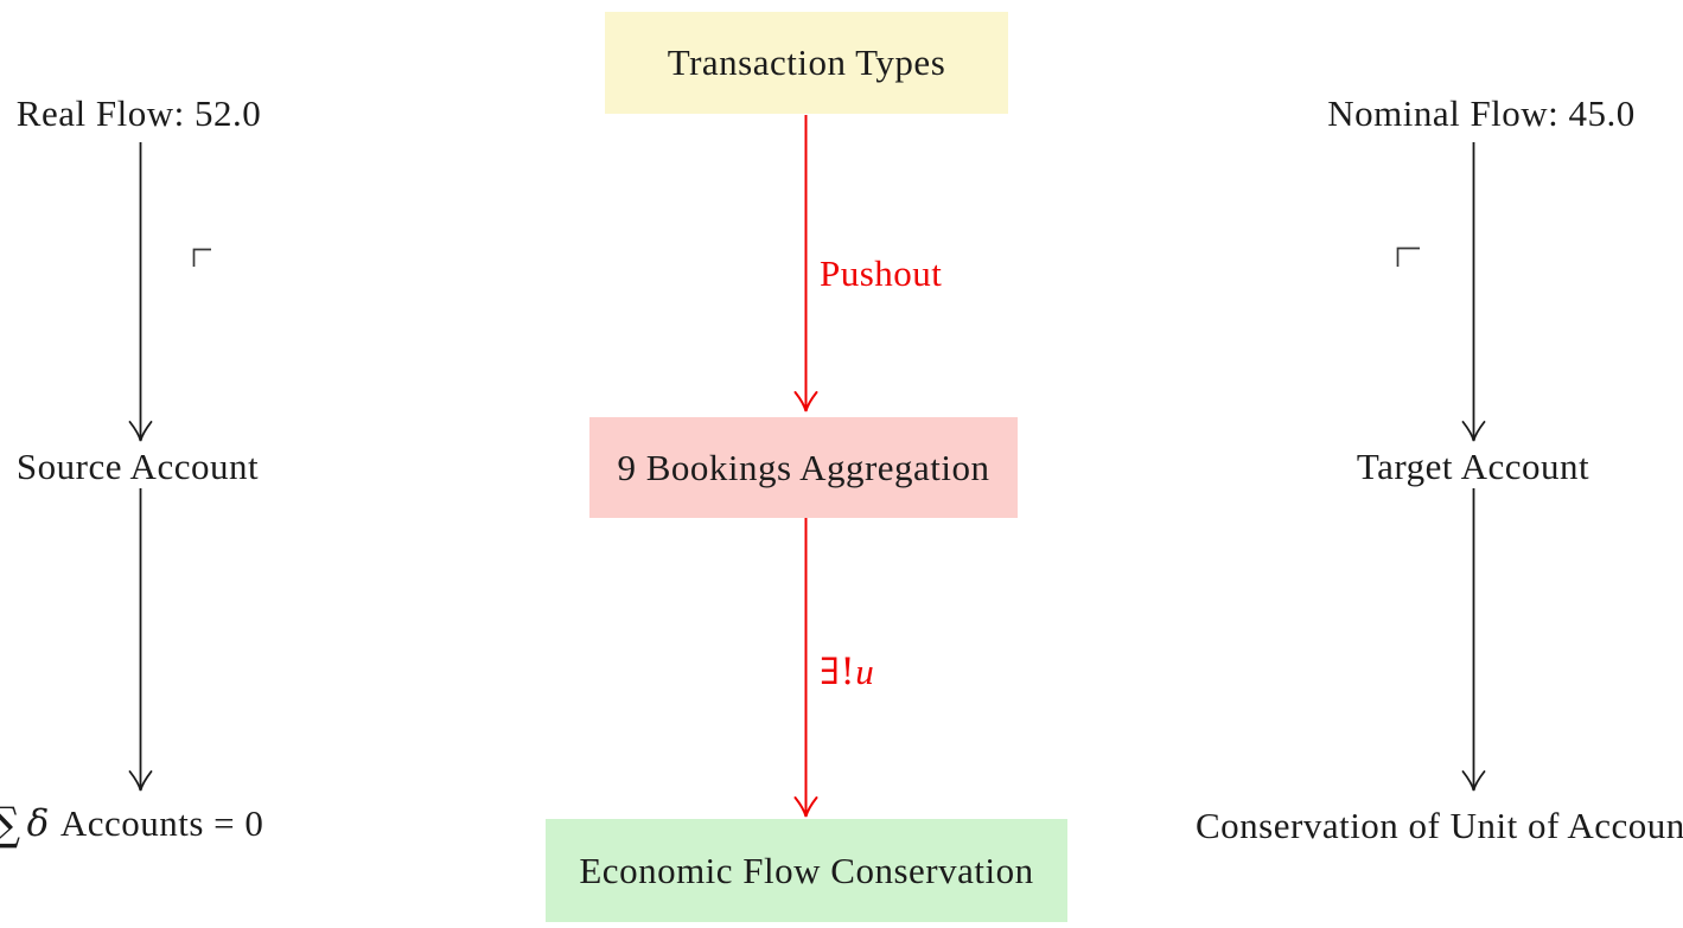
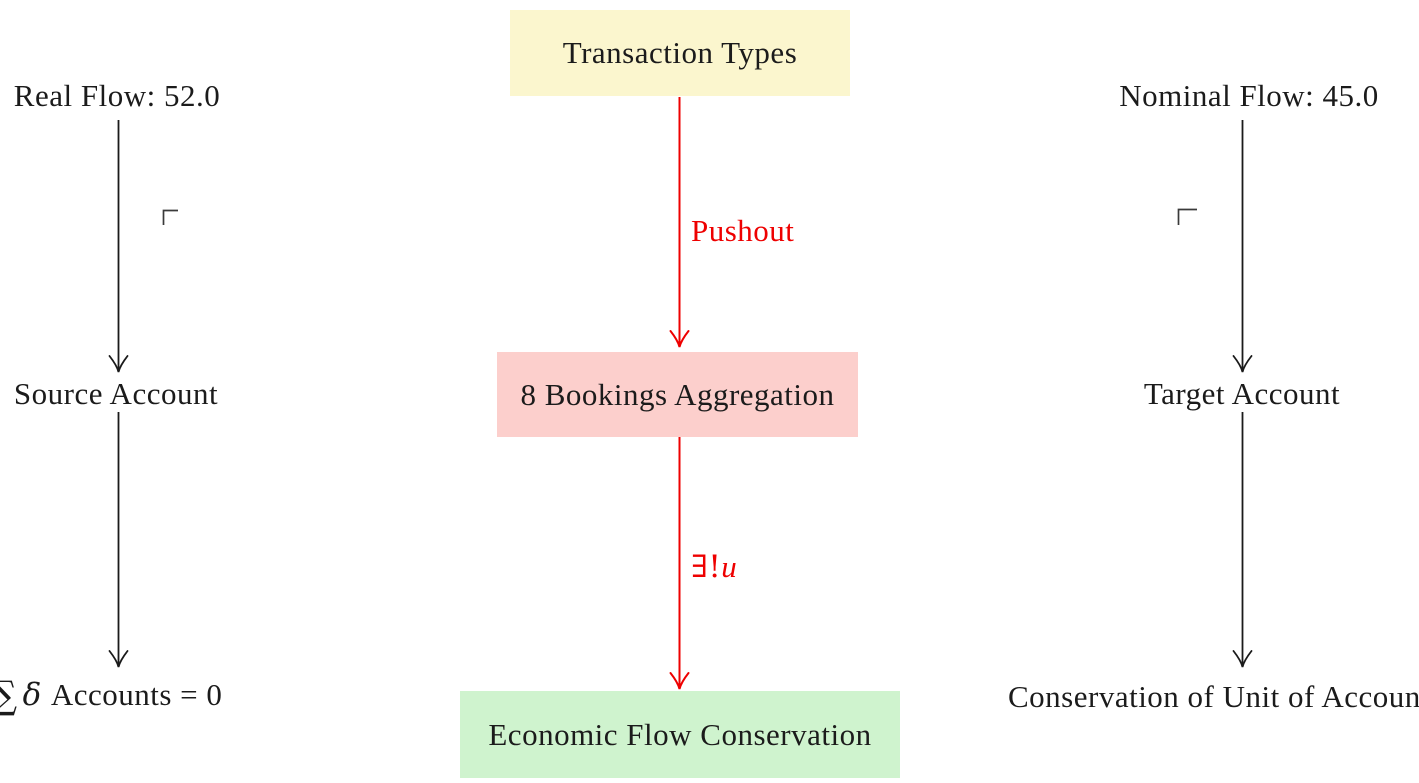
  Transaction Types
- 9 Bookings Aggregation
+ 8 Bookings Aggregation
  Economic Flow Conservation
  Pushout
  ∃!u
  Real Flow: 52.0
  Source Account
  ∑ δ Accounts = 0
  Nominal Flow: 45.0
  Target Account
  Conservation of Unit of Accoun
